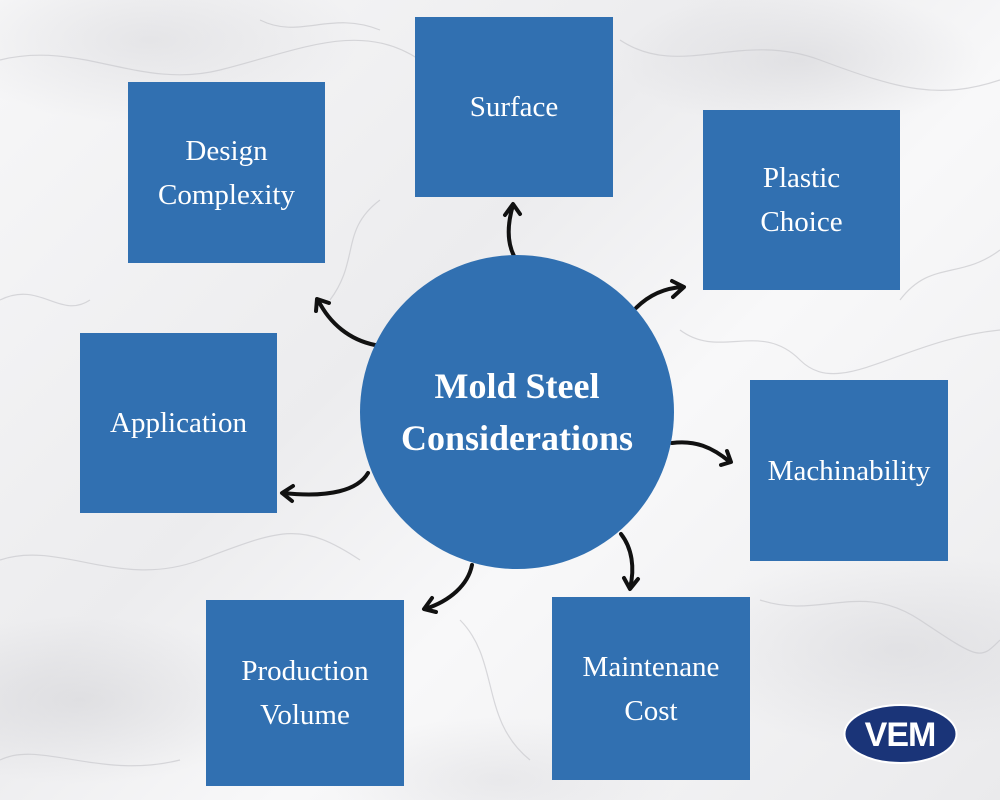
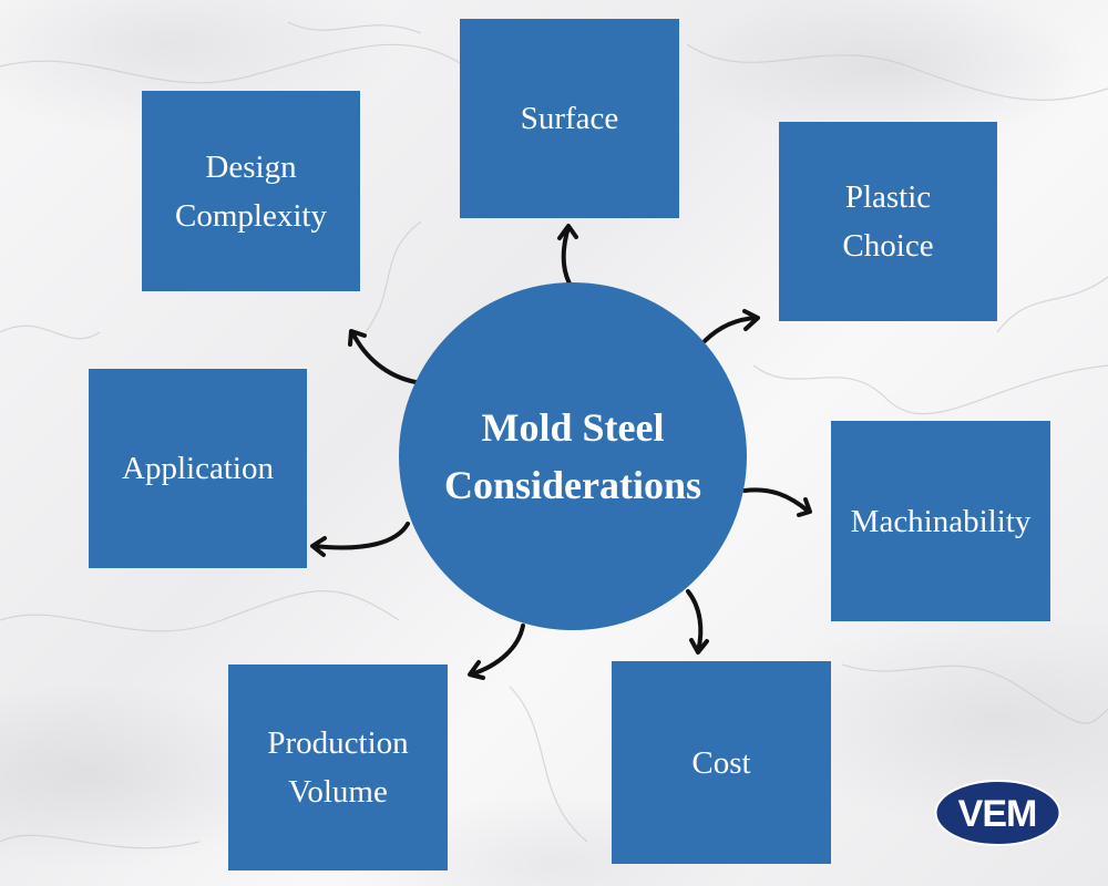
  Surface
  Plastic
  Choice
  Machinability
- Maintenane
  Cost
  Production
  Volume
  Application
  Design
  Complexity
  Mold Steel
  Considerations
  VEM
